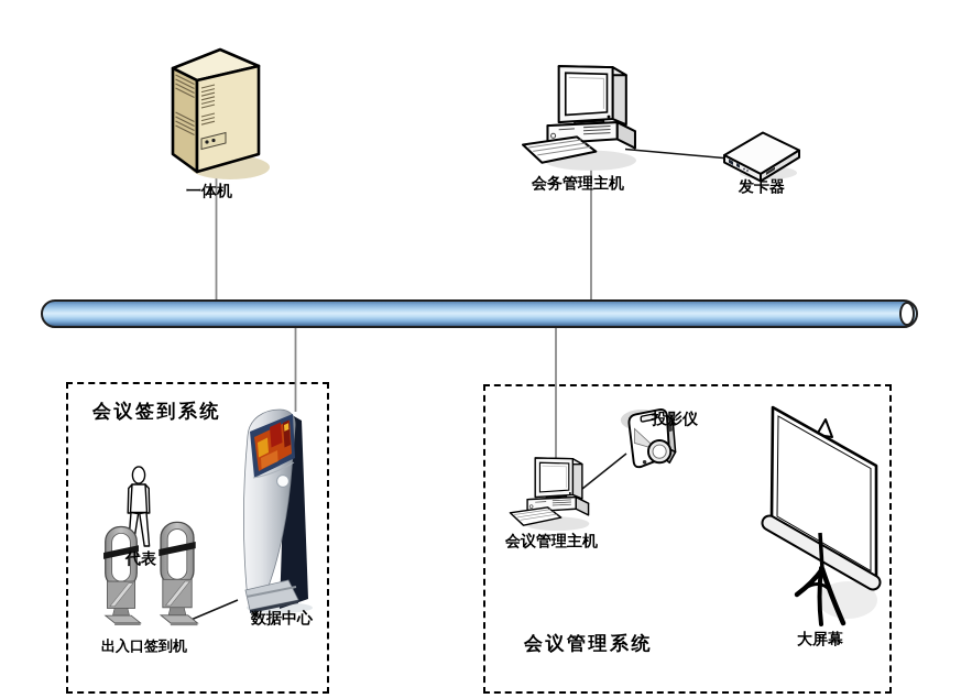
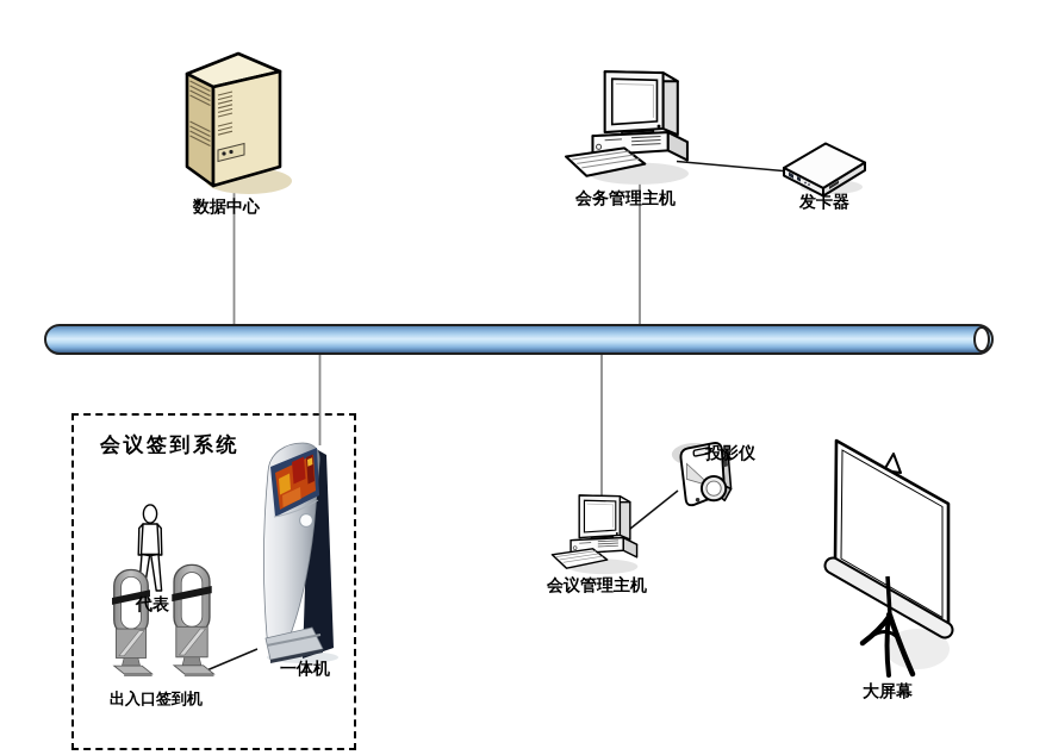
  会议签到系统
- 会议管理系统
- 一体机
+ 数据中心
  会务管理主机
  发卡器
  代表
  出入口签到机
- 数据中心
+ 一体机
  会议管理主机
  投影仪
  大屏幕
